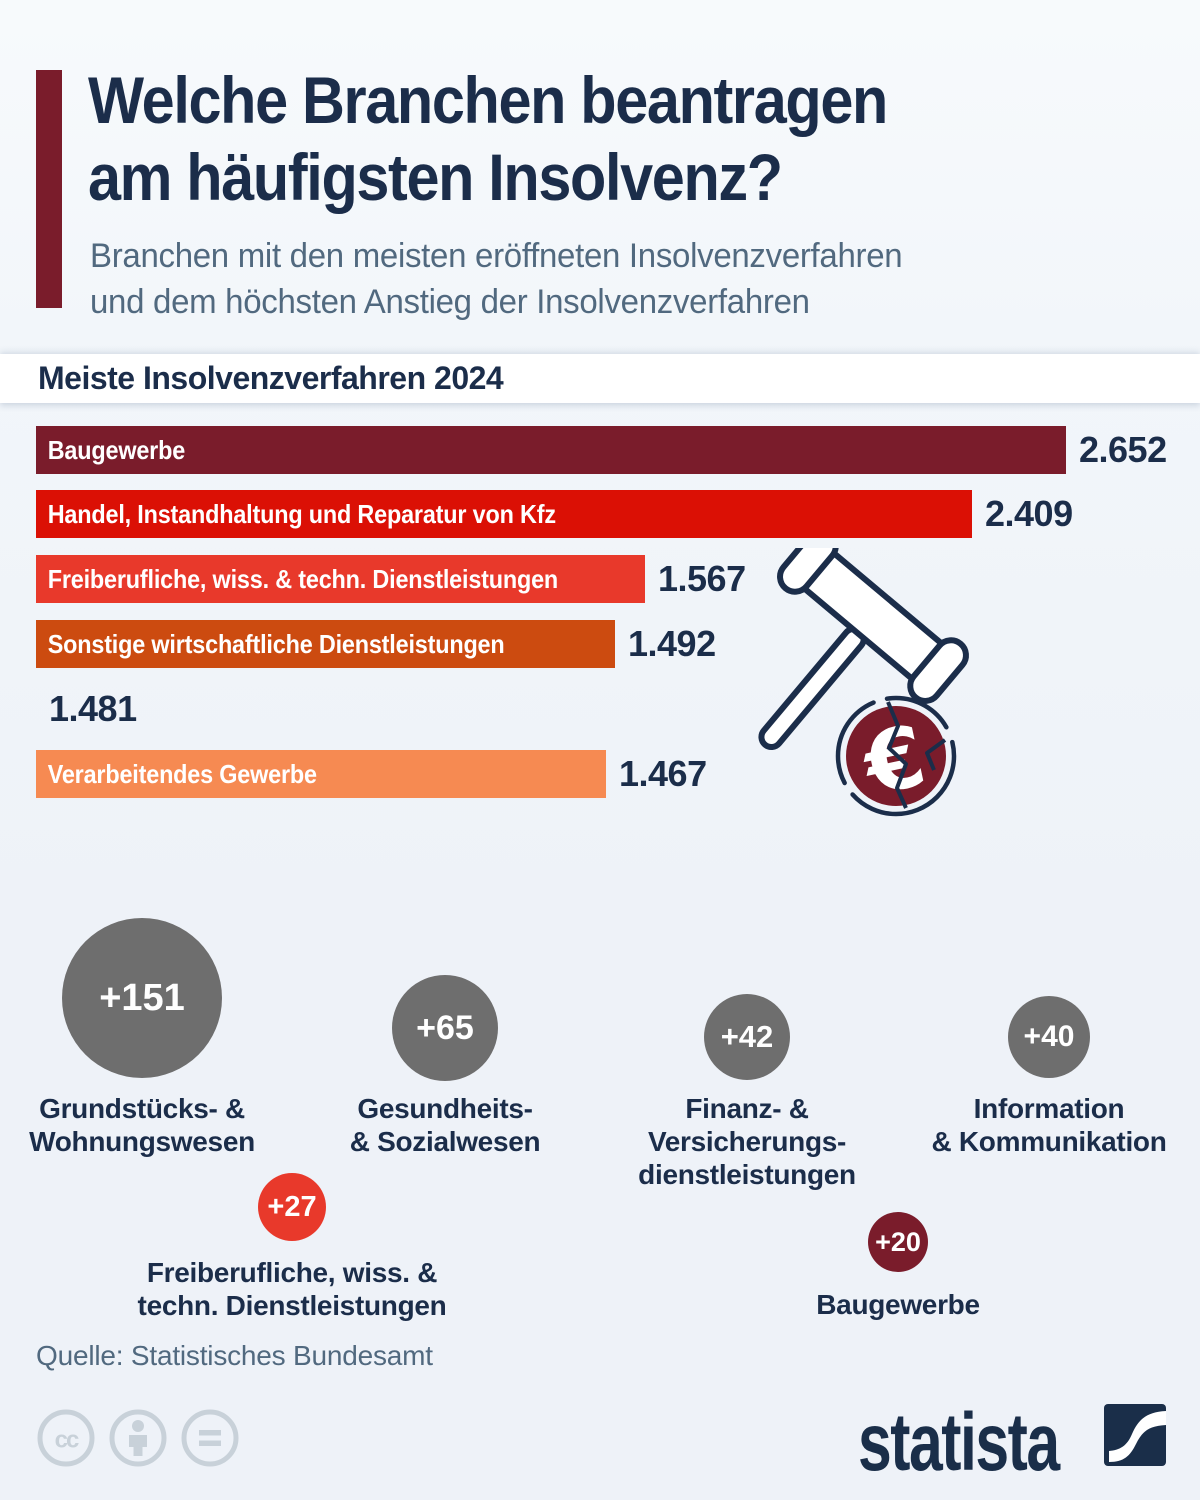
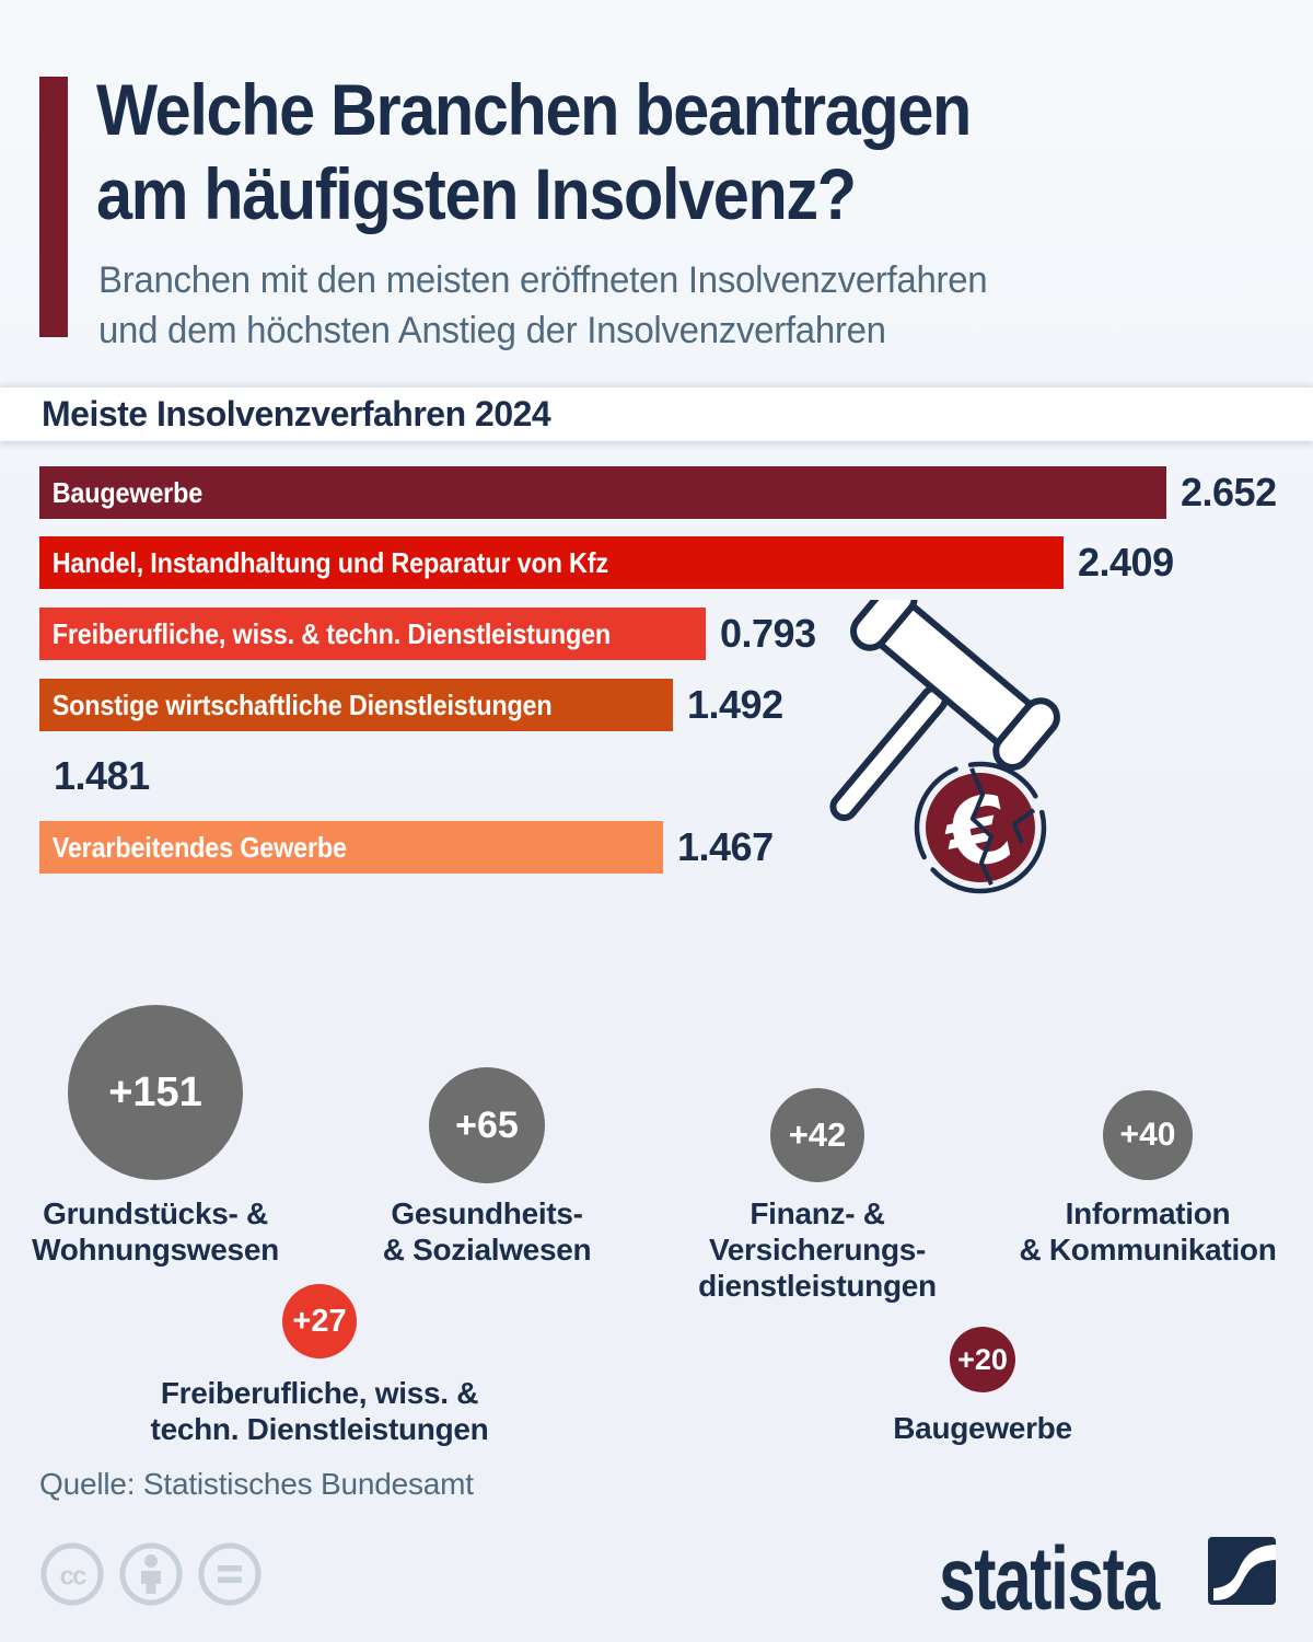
  Welche Branchen beantragen
  am häufigsten Insolvenz?
  Branchen mit den meisten eröffneten Insolvenzverfahren
  und dem höchsten Anstieg der Insolvenzverfahren
  Meiste Insolvenzverfahren 2024
  Baugewerbe
  2.652
  Handel, Instandhaltung und Reparatur von Kfz
  2.409
  Freiberufliche, wiss. & techn. Dienstleistungen
- 1.567
+ 0.793
  Sonstige wirtschaftliche Dienstleistungen
  1.492
  1.481
  Verarbeitendes Gewerbe
  1.467
  +151
  +65
  +42
  +40
  +27
  +20
  Grundstücks- &
  Wohnungswesen
  Gesundheits-
  & Sozialwesen
  Finanz- &
  Versicherungs-
  dienstleistungen
  Information
  & Kommunikation
  Freiberufliche, wiss. &
  techn. Dienstleistungen
  Baugewerbe
  Quelle: Statistisches Bundesamt
  cc
  statista
